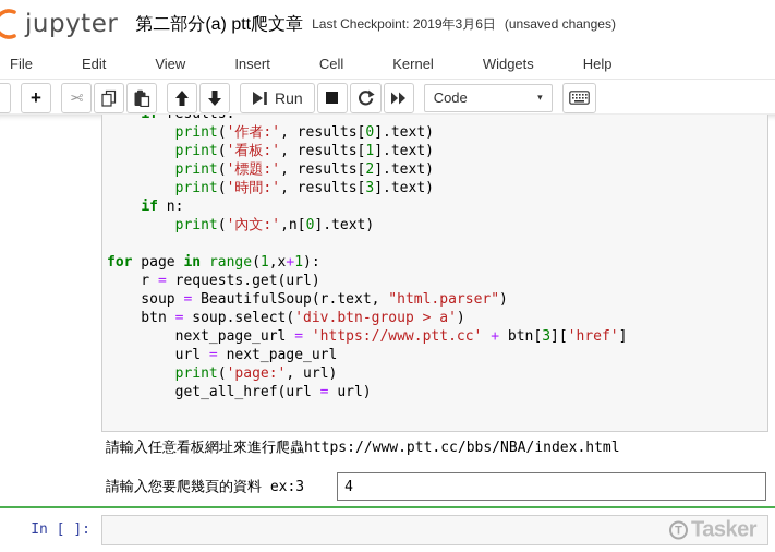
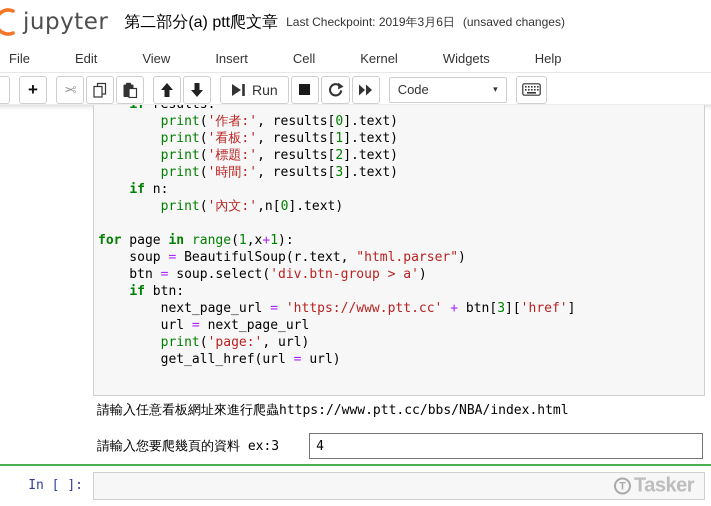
  jupyter
  第二部分(a) ptt爬文章
  Last Checkpoint: 2019年3月6日
  (unsaved changes)
  File
  Edit
  View
  Insert
  Cell
  Kernel
  Widgets
  Help
  +
  Run
  Code
  ▾
  if results:
  print('作者:', results[0].text)
  print('看板:', results[1].text)
  print('標題:', results[2].text)
  print('時間:', results[3].text)
  if n:
  print('內文:',n[0].text)
  for page in range(1,x+1):
- r = requests.get(url)
  soup = BeautifulSoup(r.text, "html.parser")
  btn = soup.select('div.btn-group > a')
+ if btn:
  next_page_url = 'https://www.ptt.cc' + btn[3]['href']
  url = next_page_url
  print('page:', url)
  get_all_href(url = url)
  請輸入任意看板網址來進行爬蟲https://www.ptt.cc/bbs/NBA/index.html
  請輸入您要爬幾頁的資料 ex:3
  4
  In [ ]:
  T
  Tasker
